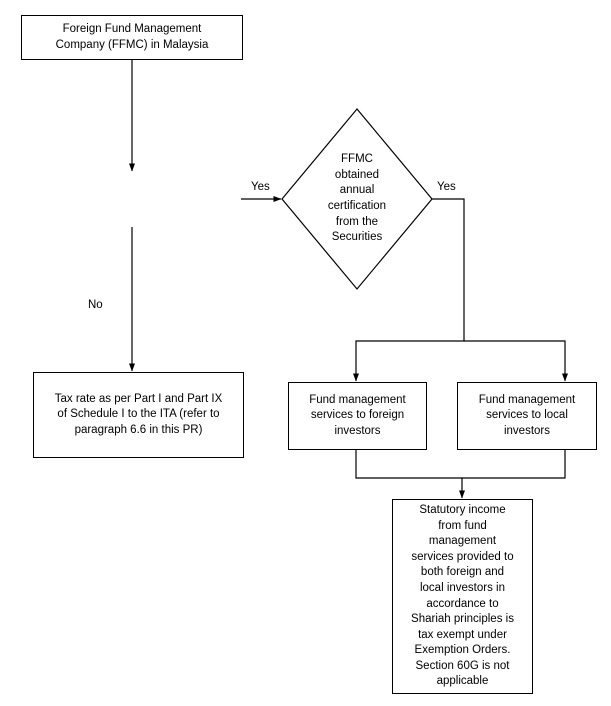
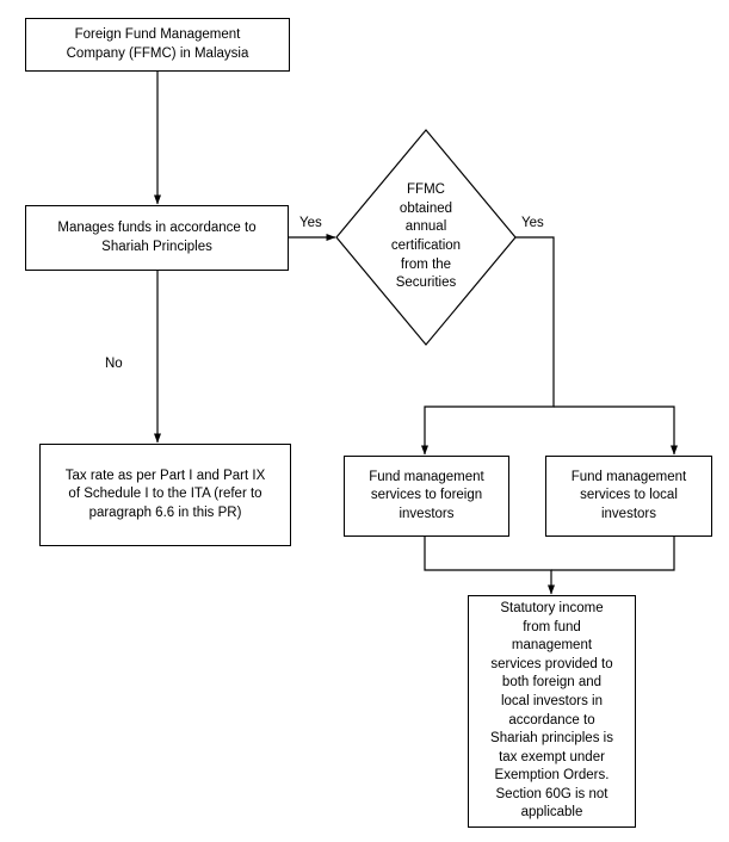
  Foreign Fund Management
  Company (FFMC) in Malaysia
+ Manages funds in accordance to
+ Shariah Principles
  FFMC
  obtained
  annual
  certification
  from the
  Securities
  Tax rate as per Part I and Part IX
  of Schedule I to the ITA (refer to
  paragraph 6.6 in this PR)
  Fund management
  services to foreign
  investors
  Fund management
  services to local
  investors
  Statutory income
  from fund
  management
  services provided to
  both foreign and
  local investors in
  accordance to
  Shariah principles is
  tax exempt under
  Exemption Orders.
  Section 60G is not
  applicable
  Yes
  Yes
  No
